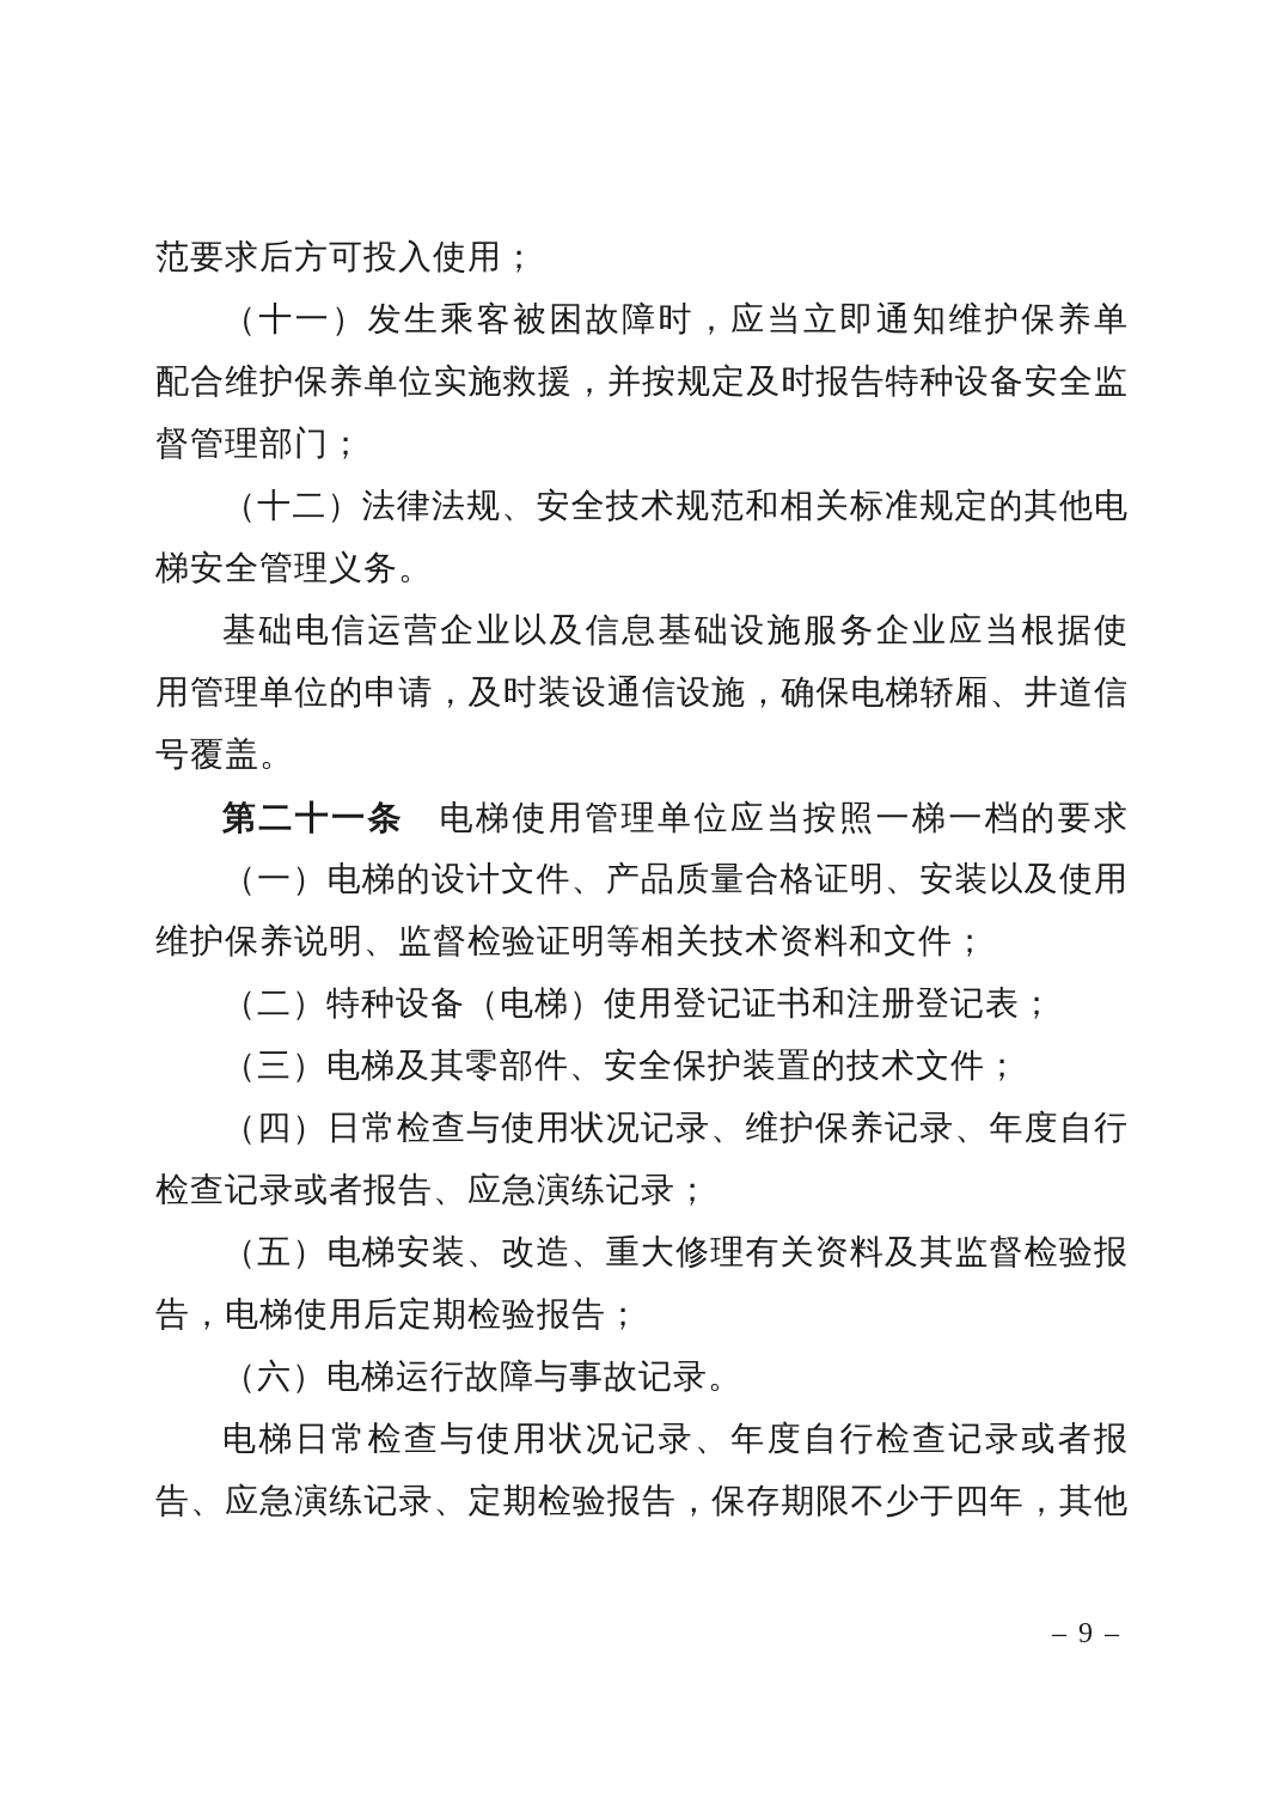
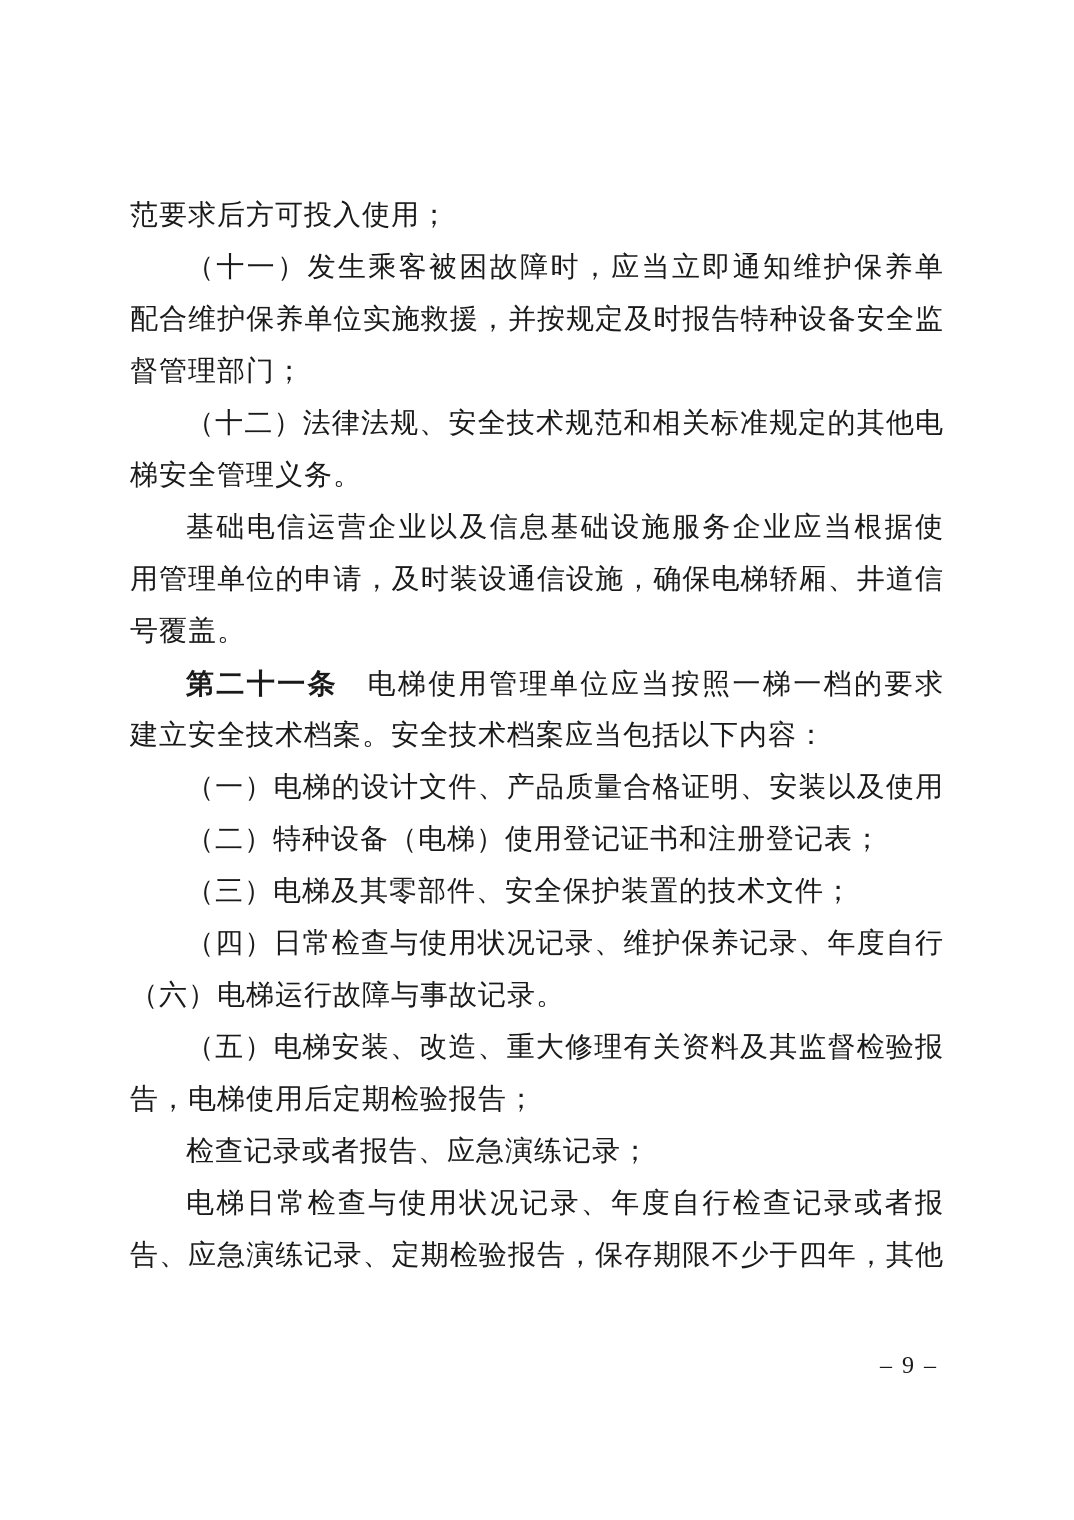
  范要求后方可投入使用；
  （十一）发生乘客被困故障时，应当立即通知维护保养单
  配合维护保养单位实施救援，并按规定及时报告特种设备安全监
  督管理部门；
  （十二）法律法规、安全技术规范和相关标准规定的其他电
  梯安全管理义务。
  基础电信运营企业以及信息基础设施服务企业应当根据使
  用管理单位的申请，及时装设通信设施，确保电梯轿厢、井道信
  号覆盖。
  第二十一条 电梯使用管理单位应当按照一梯一档的要求
+ 建立安全技术档案。安全技术档案应当包括以下内容：
  （一）电梯的设计文件、产品质量合格证明、安装以及使用
- 维护保养说明、监督检验证明等相关技术资料和文件；
  （二）特种设备（电梯）使用登记证书和注册登记表；
  （三）电梯及其零部件、安全保护装置的技术文件；
  （四）日常检查与使用状况记录、维护保养记录、年度自行
- 检查记录或者报告、应急演练记录；
+ （六）电梯运行故障与事故记录。
  （五）电梯安装、改造、重大修理有关资料及其监督检验报
  告，电梯使用后定期检验报告；
- （六）电梯运行故障与事故记录。
+ 检查记录或者报告、应急演练记录；
  电梯日常检查与使用状况记录、年度自行检查记录或者报
  告、应急演练记录、定期检验报告，保存期限不少于四年，其他
  – 9 –
